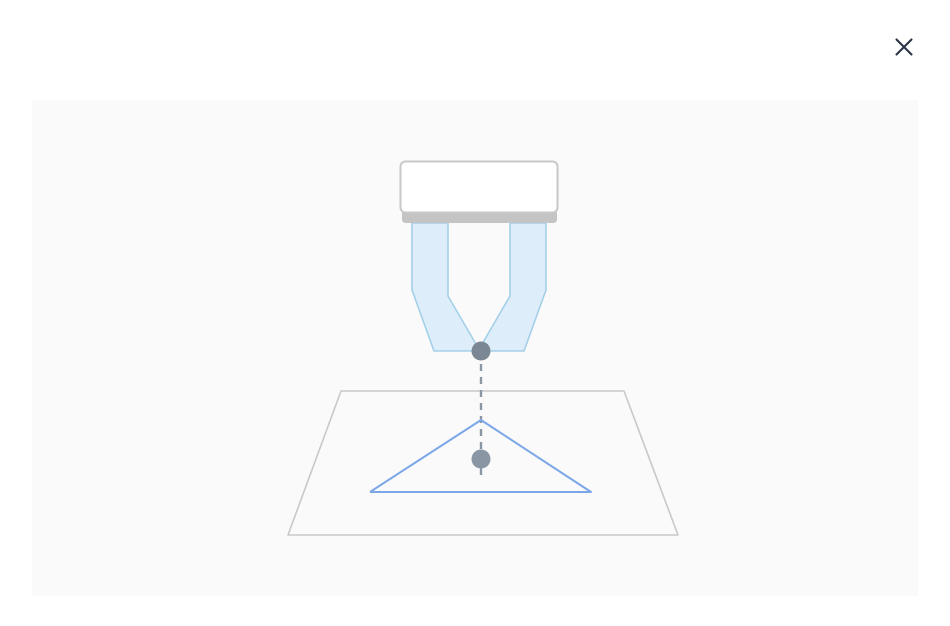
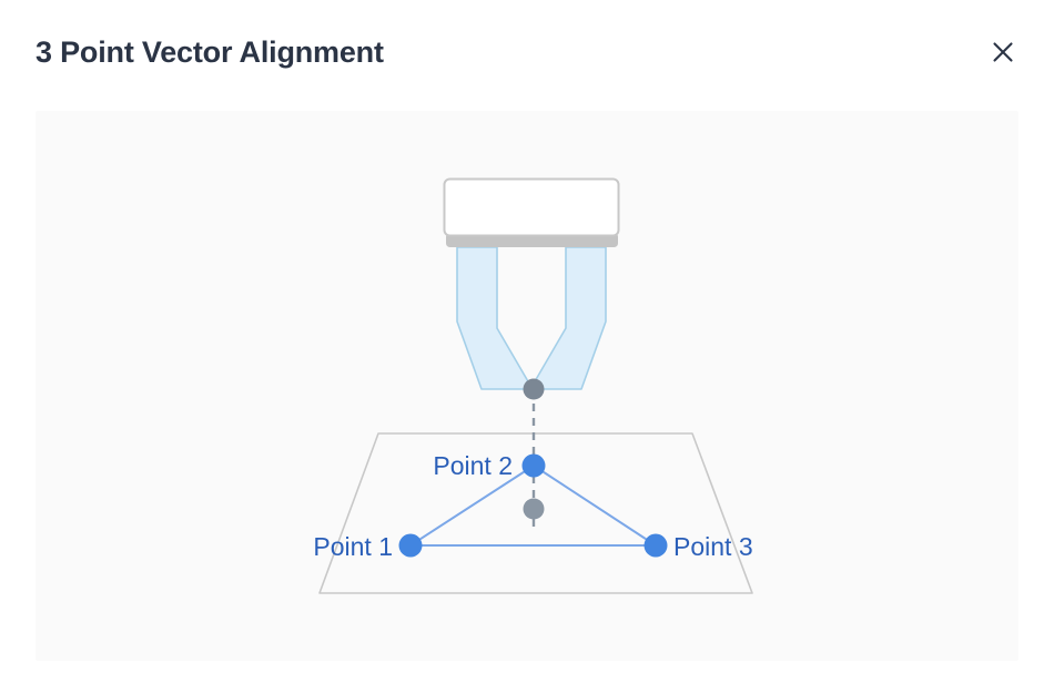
+ 3 Point Vector Alignment
+ Point 1
+ Point 2
+ Point 3
